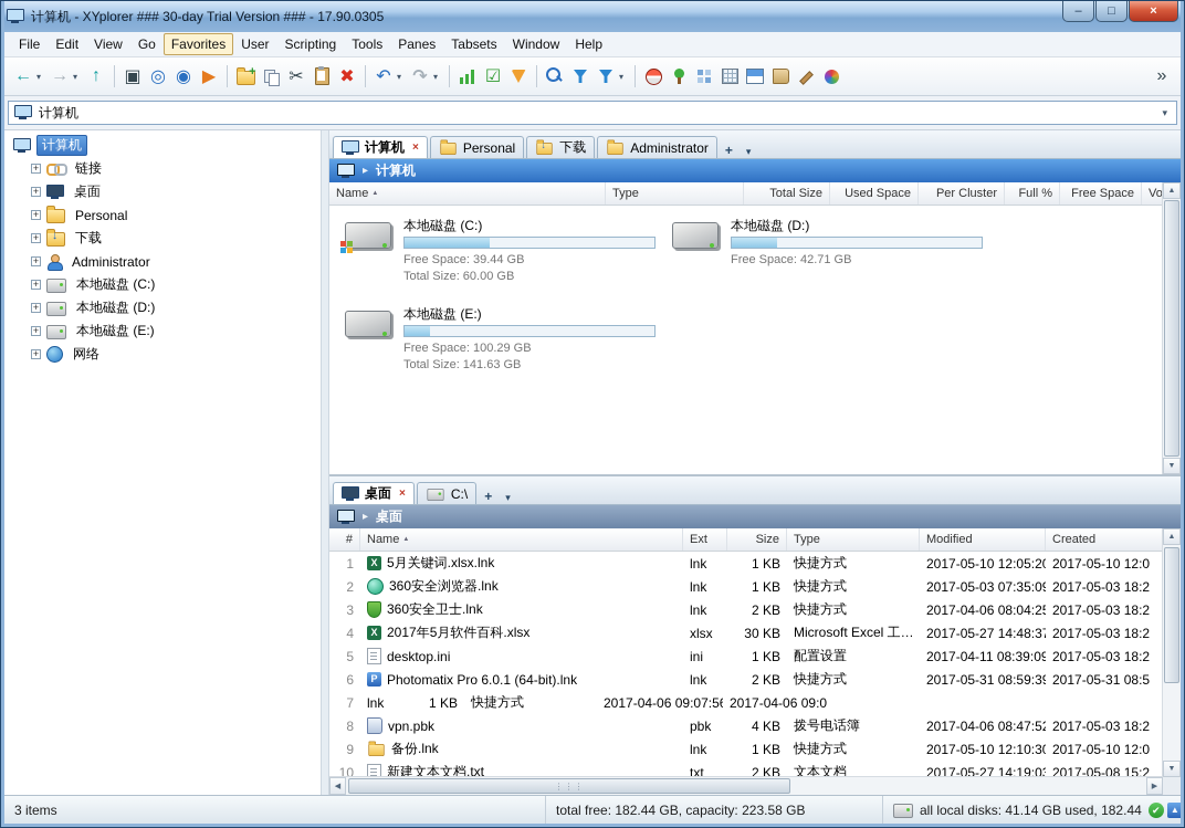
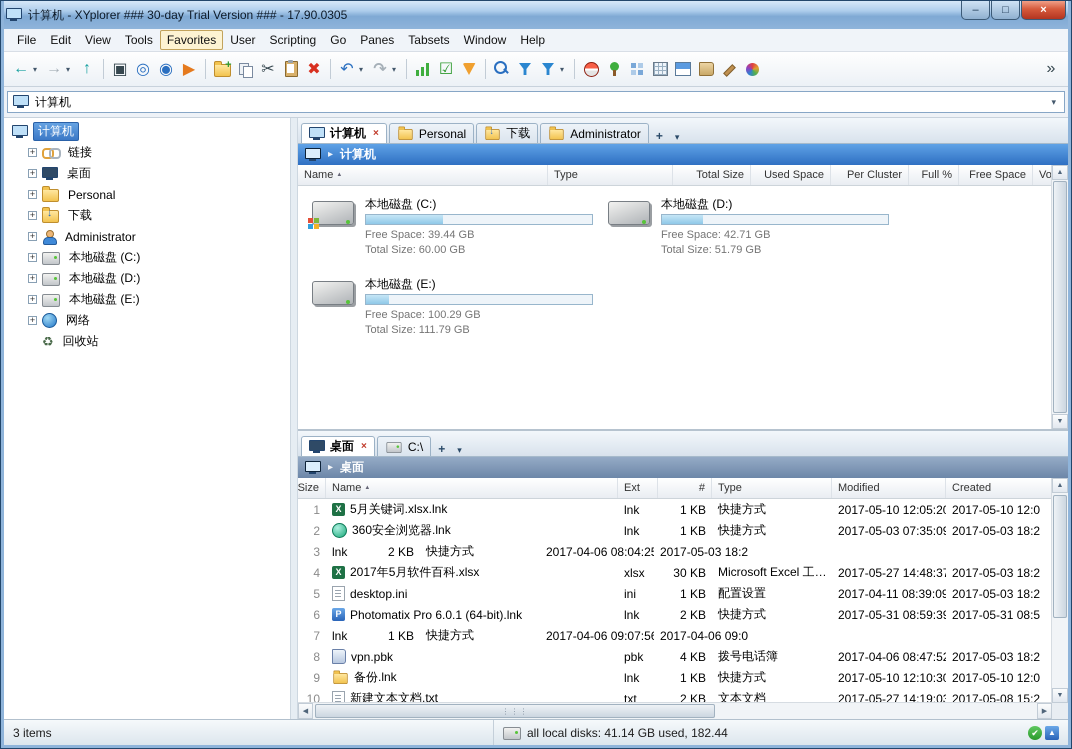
  计算机 - XYplorer ### 30-day Trial Version ### - 17.90.0305
  –
  □
  ×
  File
  Edit
  View
- Go
+ Tools
  Favorites
  User
  Scripting
- Tools
+ Go
  Panes
  Tabsets
  Window
  Help
  ←
  ▾
  →
  ▾
  ↑
  ▣
  ◎
  ◉
  ▶
  ✂
  ✖
  ↶
  ▾
  ↷
  ▾
  ☑
  ▾
  »
  计算机
  ▾
  计算机
  +
  链接
  +
  桌面
  +
  Personal
  +
  下载
  +
  Administrator
  +
  本地磁盘 (C:)
  +
  本地磁盘 (D:)
  +
  本地磁盘 (E:)
  +
  网络
+ ♻
+ 回收站
  计算机
  ×
  Personal
  下载
  Administrator
  +
  ▾
  ▸
  计算机
  Name
  Type
  Total Size
  Used Space
  Per Cluster
  Full %
  Free Space
  Vo
  本地磁盘 (C:)
  Free Space: 39.44 GB
  Total Size: 60.00 GB
  本地磁盘 (D:)
  Free Space: 42.71 GB
+ Total Size: 51.79 GB
  本地磁盘 (E:)
  Free Space: 100.29 GB
- Total Size: 141.63 GB
+ Total Size: 111.79 GB
  桌面
  ×
  C:\
  +
  ▾
  ▸
  桌面
- #
+ Size
  Name
  Ext
- Size
+ #
  Type
  Modified
  Created
  1
  X
  5月关键词.xlsx.lnk
  lnk
  1 KB
  快捷方式
  2017-05-10 12:05:2
  2017-05-10 12:0
  2
  360安全浏览器.lnk
  lnk
  1 KB
  快捷方式
  2017-05-03 07:35:0
  2017-05-03 18:2
  3
- 360安全卫士.lnk
  lnk
  2 KB
  快捷方式
  2017-04-06 08:04:2
  2017-05-03 18:2
  4
  X
  2017年5月软件百科.xlsx
  xlsx
  30 KB
  Microsoft Excel 工…
  2017-05-27 14:48:3
  2017-05-03 18:2
  5
  desktop.ini
  ini
  1 KB
  配置设置
  2017-04-11 08:39:09
  2017-05-03 18:2
  6
  P
  Photomatix Pro 6.0.1 (64-bit).lnk
  lnk
  2 KB
  快捷方式
  2017-05-31 08:59:3
  2017-05-31 08:5
  7
  lnk
  1 KB
  快捷方式
  2017-04-06 09:07:5
  2017-04-06 09:0
  8
  vpn.pbk
  pbk
  4 KB
  拨号电话簿
  2017-04-06 08:47:5
  2017-05-03 18:2
  9
  备份.lnk
  lnk
  1 KB
  快捷方式
  2017-05-10 12:10:3
  2017-05-10 12:0
  10
  新建文本文档.txt
  txt
  2 KB
  文本文档
  2017-05-27 14:19:0
  2017-05-08 15:2
  ⋮⋮⋮
  3 items
- total free: 182.44 GB, capacity: 223.58 GB
  all local disks: 41.14 GB used, 182.44
  ✔
  ▲
